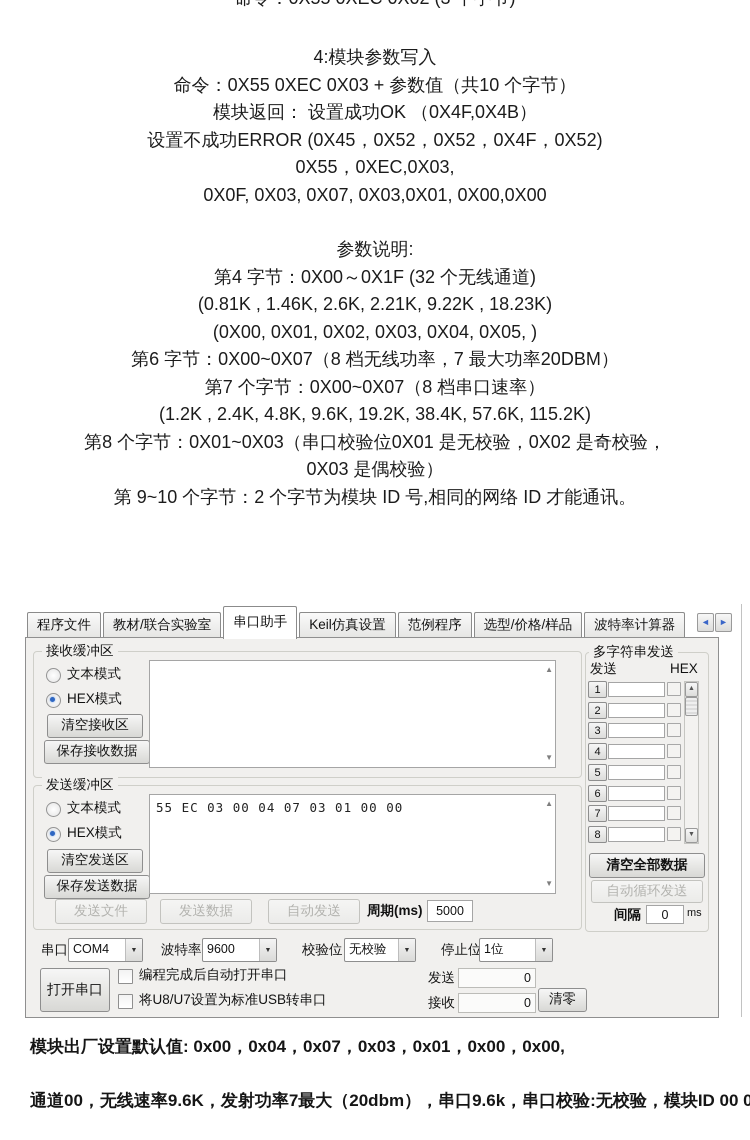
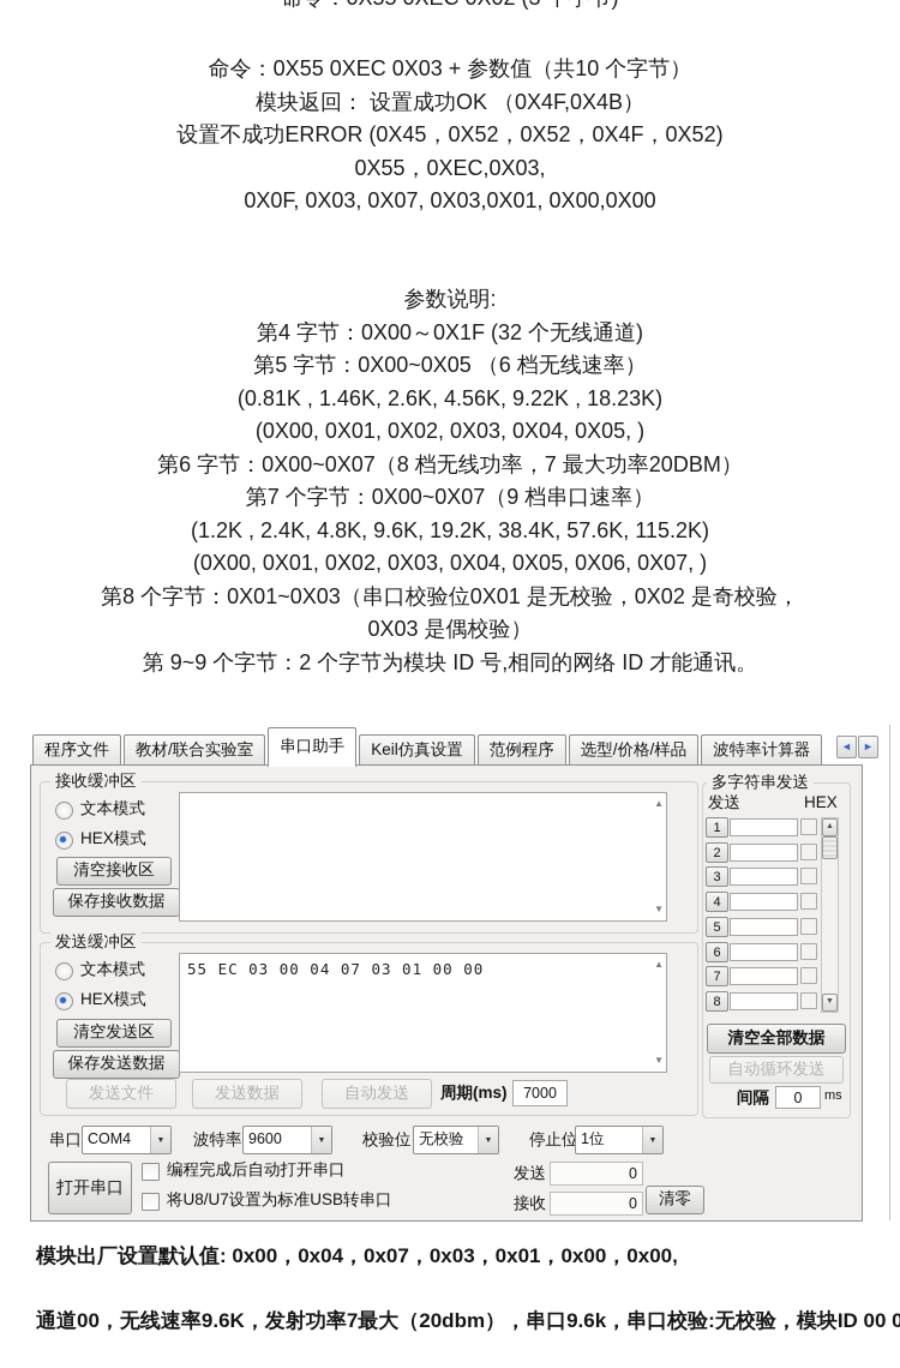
- 4:模块参数写入
  命令：0X55 0XEC 0X03 + 参数值（共10 个字节）
  模块返回： 设置成功OK （0X4F,0X4B）
  设置不成功ERROR (0X45，0X52，0X52，0X4F，0X52)
  0X55，0XEC,0X03,
  0X0F, 0X03, 0X07, 0X03,0X01, 0X00,0X00
  参数说明:
  第4 字节：0X00～0X1F (32 个无线通道)
+ 第5 字节：0X00~0X05 （6 档无线速率）
- (0.81K , 1.46K, 2.6K, 2.21K, 9.22K , 18.23K)
+ (0.81K , 1.46K, 2.6K, 4.56K, 9.22K , 18.23K)
  (0X00, 0X01, 0X02, 0X03, 0X04, 0X05, )
  第6 字节：0X00~0X07（8 档无线功率，7 最大功率20DBM）
- 第7 个字节：0X00~0X07（8 档串口速率）
+ 第7 个字节：0X00~0X07（9 档串口速率）
  (1.2K , 2.4K, 4.8K, 9.6K, 19.2K, 38.4K, 57.6K, 115.2K)
+ (0X00, 0X01, 0X02, 0X03, 0X04, 0X05, 0X06, 0X07, )
  第8 个字节：0X01~0X03（串口校验位0X01 是无校验，0X02 是奇校验，
  0X03 是偶校验）
- 第 9~10 个字节：2 个字节为模块 ID 号,相同的网络 ID 才能通讯。
+ 第 9~9 个字节：2 个字节为模块 ID 号,相同的网络 ID 才能通讯。
  程序文件
  教材/联合实验室
  串口助手
  Keil仿真设置
  范例程序
  选型/价格/样品
  波特率计算器
  ◄
  ►
  接收缓冲区
  文本模式
  HEX模式
  清空接收区
  保存接收数据
  ▲
  ▼
  发送缓冲区
  文本模式
  HEX模式
  清空发送区
  保存发送数据
  55 EC 03 00 04 07 03 01 00 00
  ▲
  ▼
  发送文件
  发送数据
  自动发送
  周期(ms)
- 5000
+ 7000
  多字符串发送
  发送
  HEX
  1
  2
  3
  4
  5
  6
  7
  8
  清空全部数据
  自动循环发送
  间隔
  0
  ms
  串口
  COM4
  波特率
  9600
  校验位
  无校验
  停止位
  1位
  打开串口
  编程完成后自动打开串口
  将U8/U7设置为标准USB转串口
  发送
  0
  接收
  0
  清零
  模块出厂设置默认值: 0x00，0x04，0x07，0x03，0x01，0x00，0x00,
  通道00，无线速率9.6K，发射功率7最大（20dbm），串口9.6k，串口校验:无校验，模块ID 00 0
